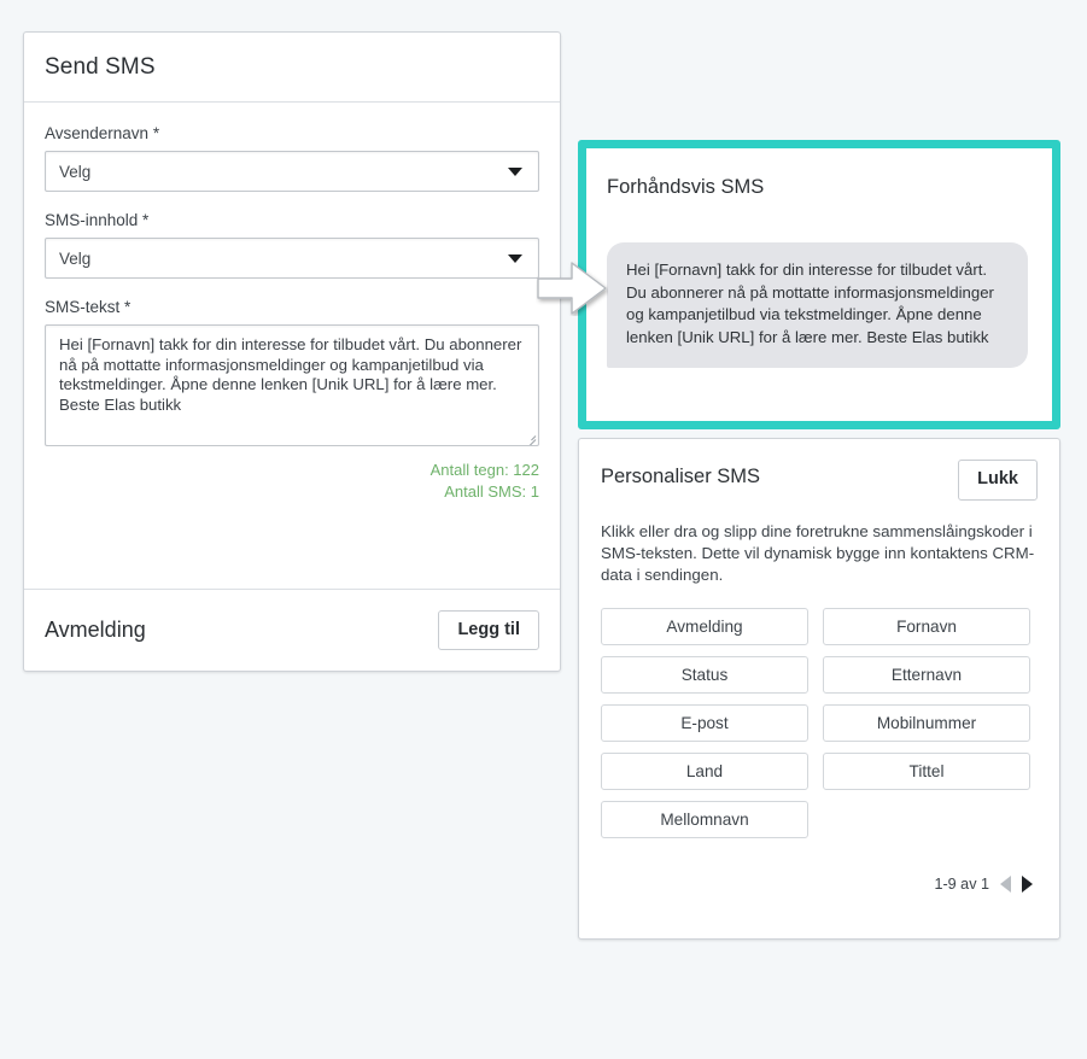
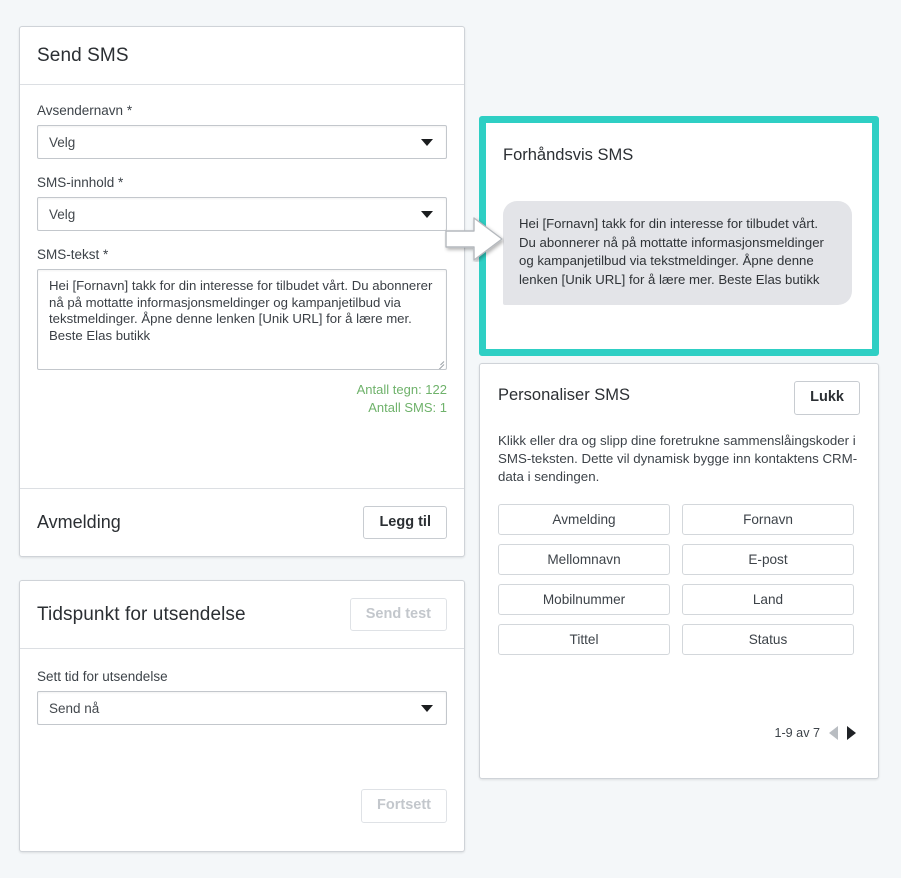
  Send SMS
  Avsendernavn *
  Velg
  SMS-innhold *
  Velg
  SMS-tekst *
  Hei [Fornavn] takk for din interesse for tilbudet vårt. Du abonnerer nå på mottatte informasjonsmeldinger og kampanjetilbud via tekstmeldinger. Åpne denne lenken [Unik URL] for å lære mer. Beste Elas butikk
  Antall tegn: 122
  Antall SMS: 1
  Avmelding
  Legg til
+ Tidspunkt for utsendelse
+ Send test
+ Sett tid for utsendelse
+ Send nå
+ Fortsett
  Forhåndsvis SMS
  Hei [Fornavn] takk for din interesse for tilbudet vårt. Du abonnerer nå på mottatte informasjonsmeldinger og kampanjetilbud via tekstmeldinger. Åpne denne lenken [Unik URL] for å lære mer. Beste Elas butikk
  Personaliser SMS
  Lukk
  Klikk eller dra og slipp dine foretrukne sammenslåingskoder i SMS-teksten. Dette vil dynamisk bygge inn kontaktens CRM-data i sendingen.
  Avmelding
  Fornavn
- Status
+ Mellomnavn
- Etternavn
  E-post
  Mobilnummer
  Land
  Tittel
- Mellomnavn
+ Status
- 1-9 av 1
+ 1-9 av 7
